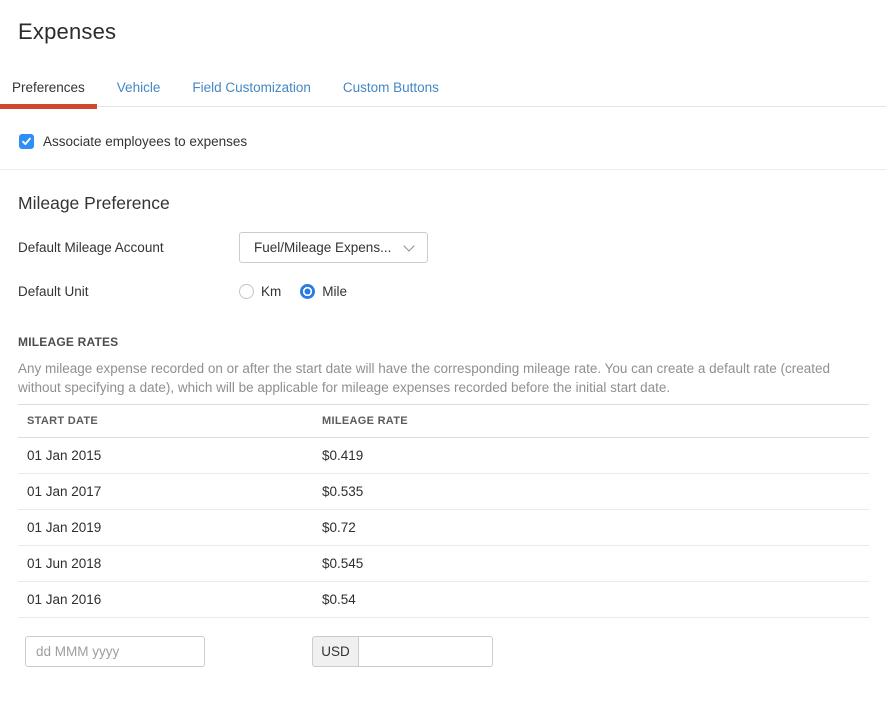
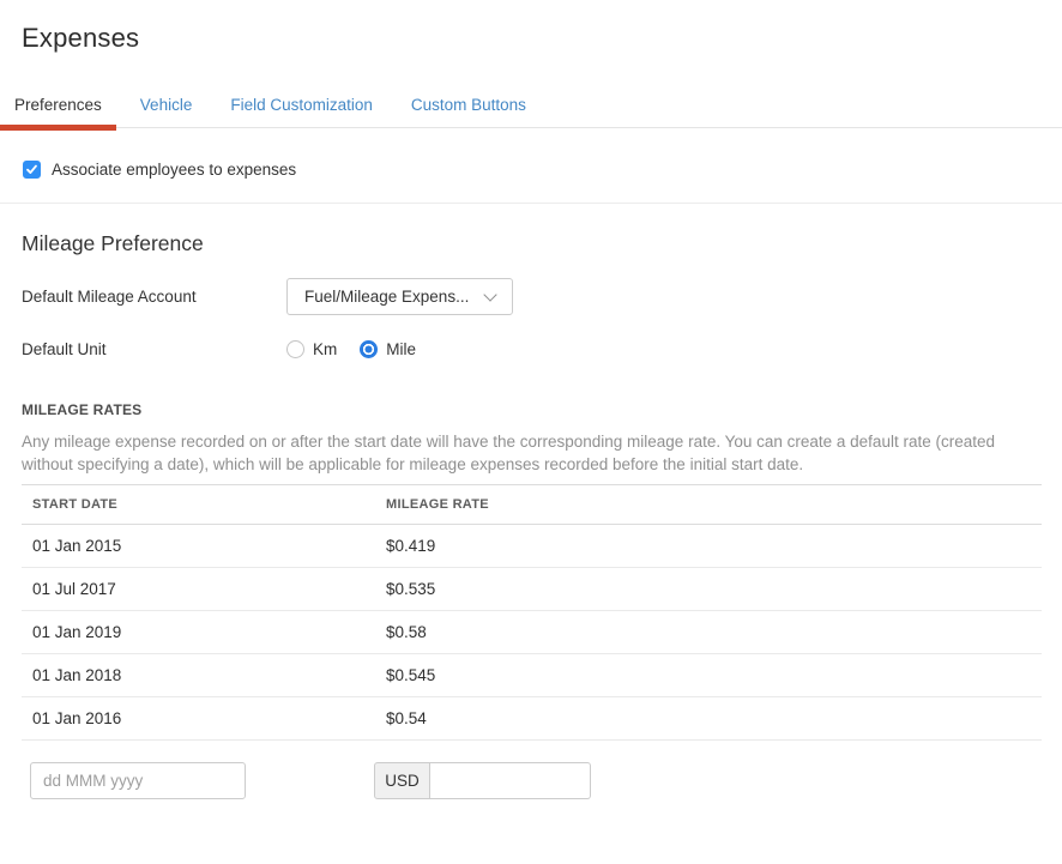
  Expenses
  Preferences
  Vehicle
  Field Customization
  Custom Buttons
  Associate employees to expenses
  Mileage Preference
  Default Mileage Account
  Fuel/Mileage Expens...
  Default Unit
  Km
  Mile
  MILEAGE RATES
  Any mileage expense recorded on or after the start date will have the corresponding mileage rate. You can create a default rate (created without specifying a date), which will be applicable for mileage expenses recorded before the initial start date.
  START DATE	MILEAGE RATE
  01 Jan 2015	$0.419
- 01 Jan 2017	$0.535
+ 01 Jul 2017	$0.535
- 01 Jan 2019	$0.72
+ 01 Jan 2019	$0.58
- 01 Jun 2018	$0.545
+ 01 Jan 2018	$0.545
  01 Jan 2016	$0.54
  dd MMM yyyy
  USD
